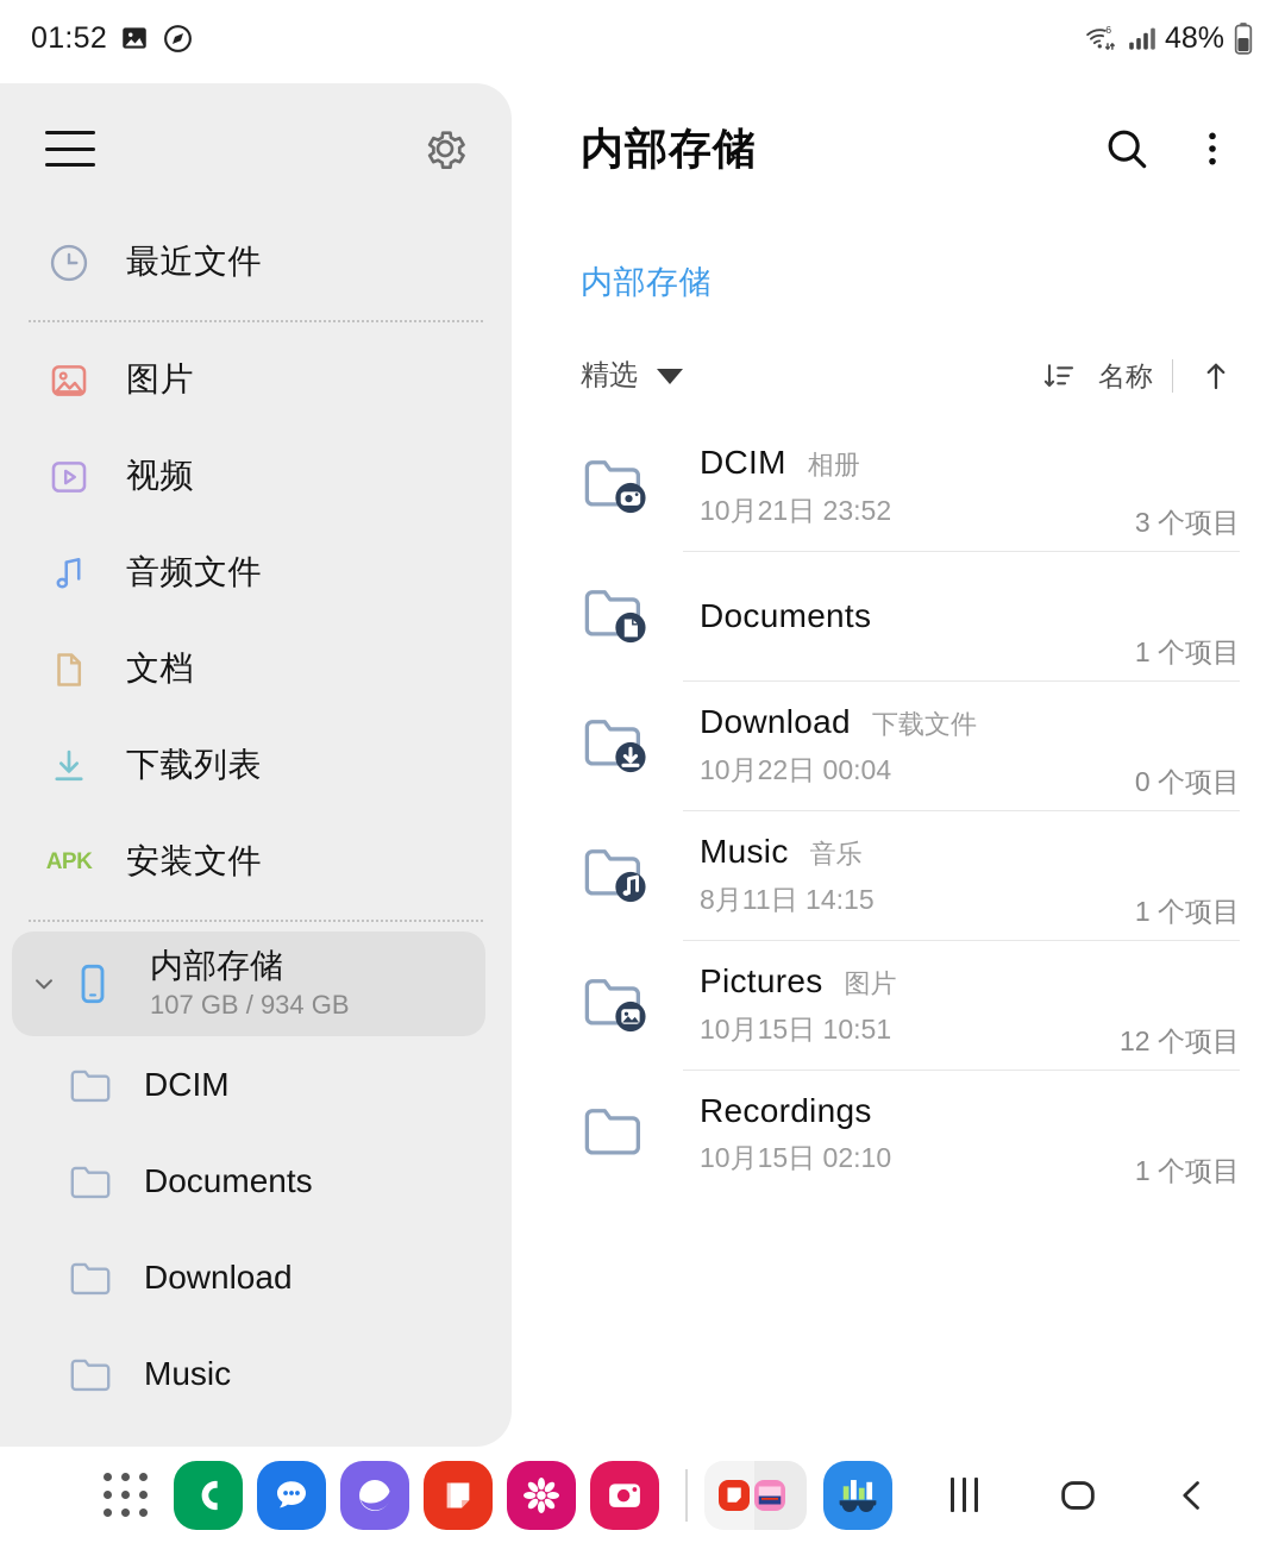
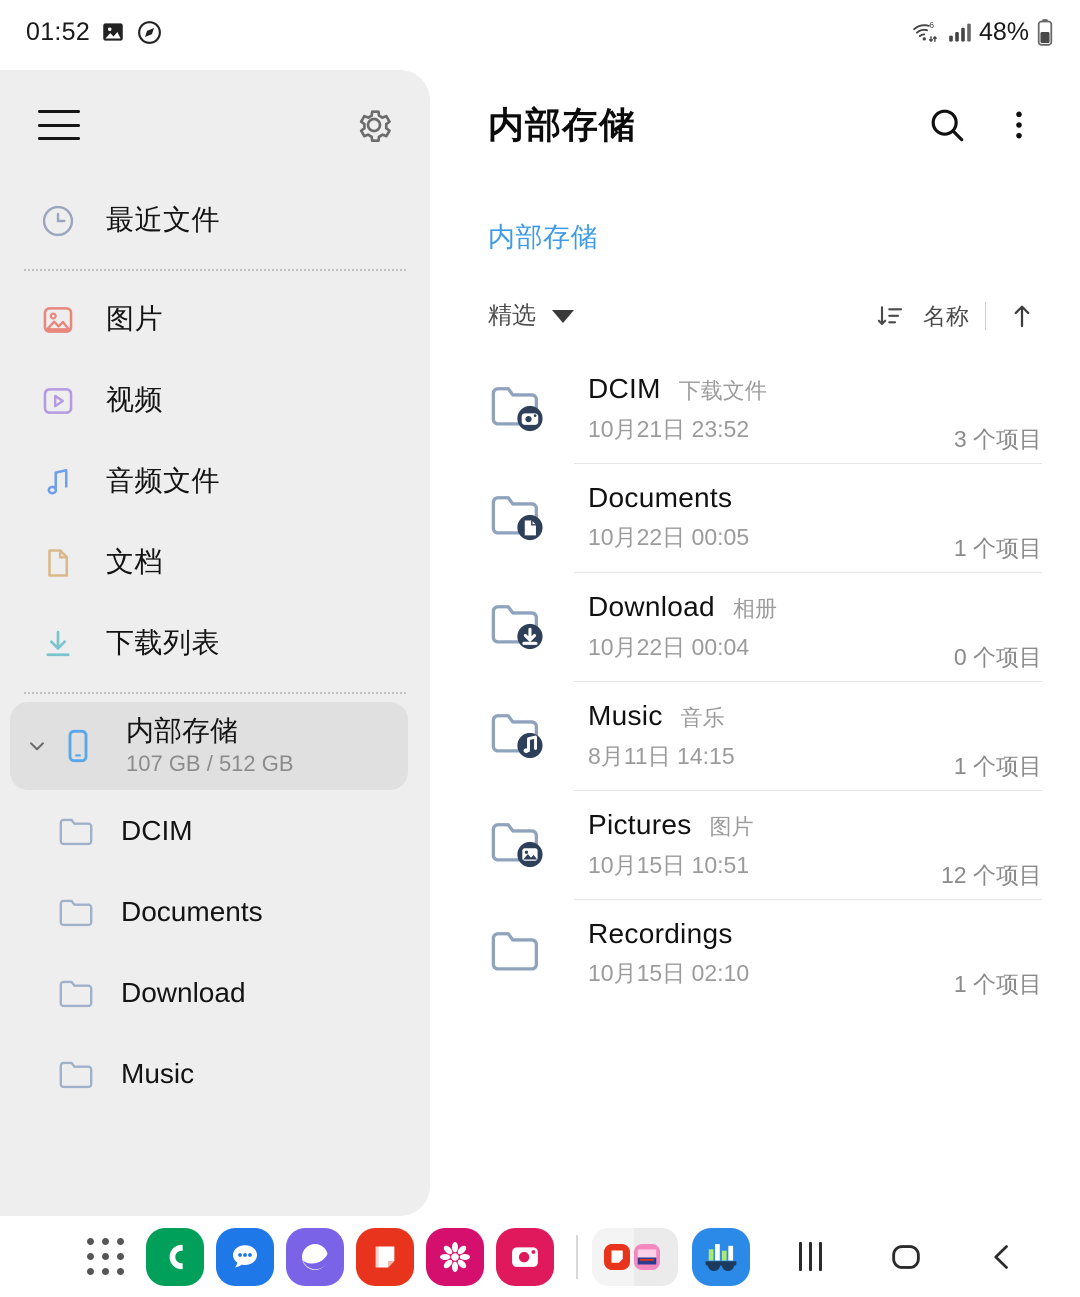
  01:52
  6
  48%
  最近文件
  图片
  视频
  音频文件
  文档
  下载列表
- APK
- 安装文件
  内部存储
- 107 GB / 934 GB
+ 107 GB / 512 GB
  DCIM
  Documents
  Download
  Music
  内部存储
  内部存储
  精选
  名称
  DCIM
- 相册
+ 下载文件
  10月21日 23:52
  3 个项目
  Documents
+ 10月22日 00:05
  1 个项目
  Download
- 下载文件
+ 相册
  10月22日 00:04
  0 个项目
  Music
  音乐
  8月11日 14:15
  1 个项目
  Pictures
  图片
  10月15日 10:51
  12 个项目
  Recordings
  10月15日 02:10
  1 个项目
